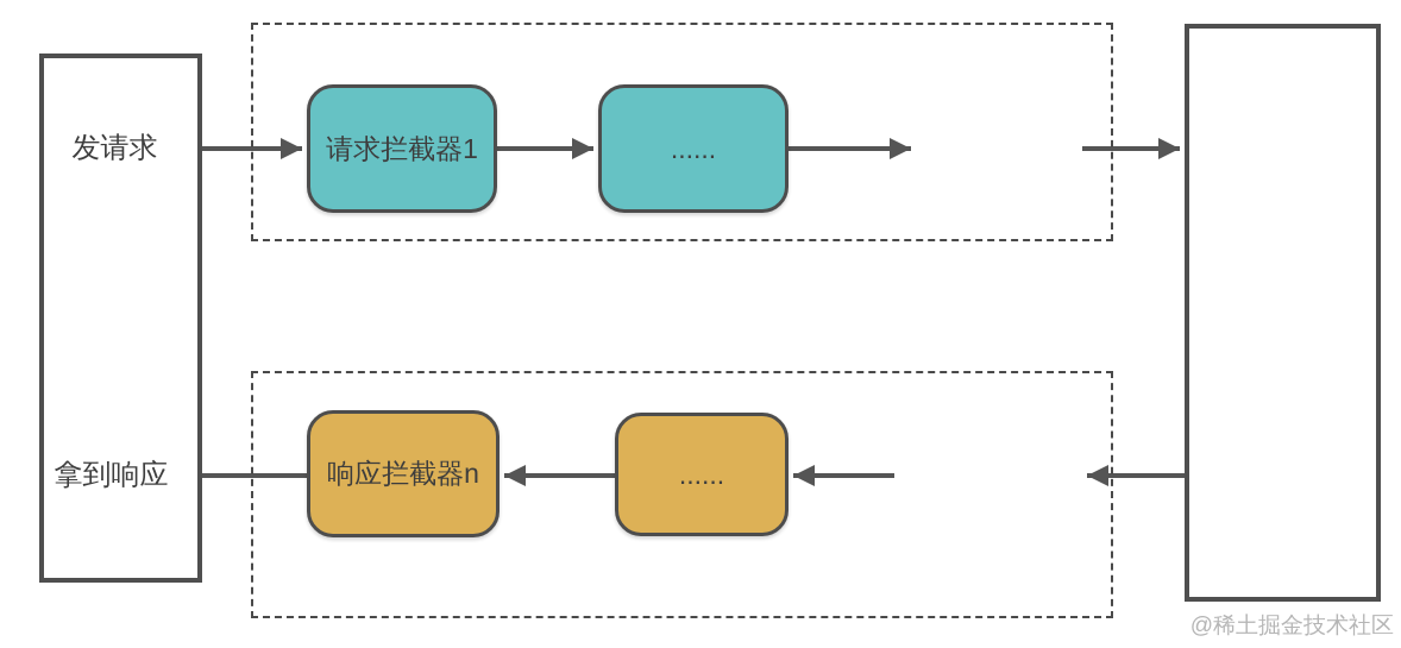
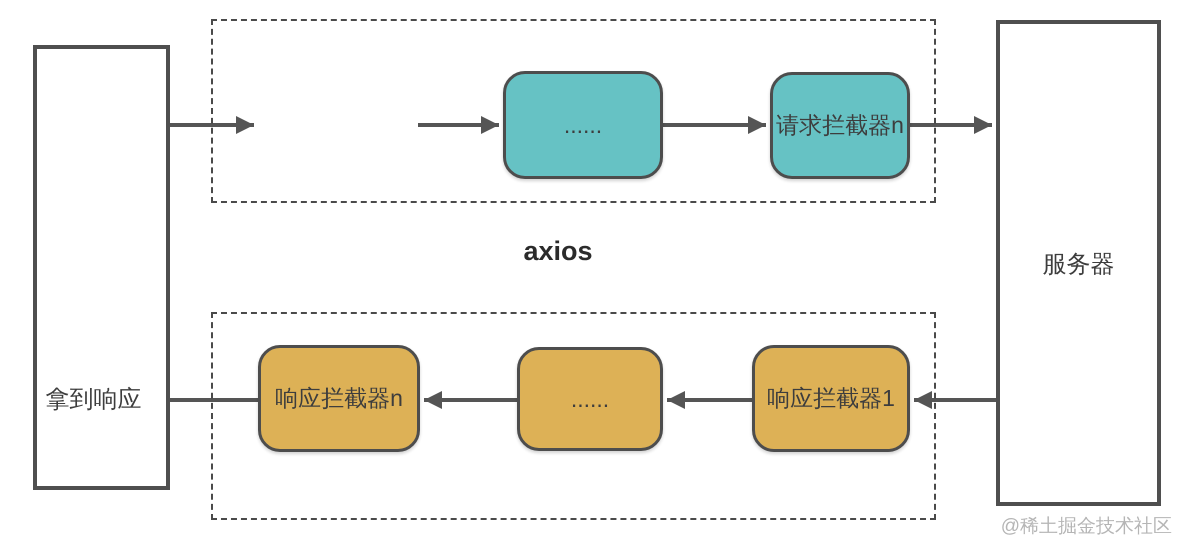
- 发请求
  拿到响应
- 请求拦截器1
  ......
+ 请求拦截器n
+ axios
  响应拦截器n
  ......
+ 响应拦截器1
+ 服务器
  @稀土掘金技术社区
